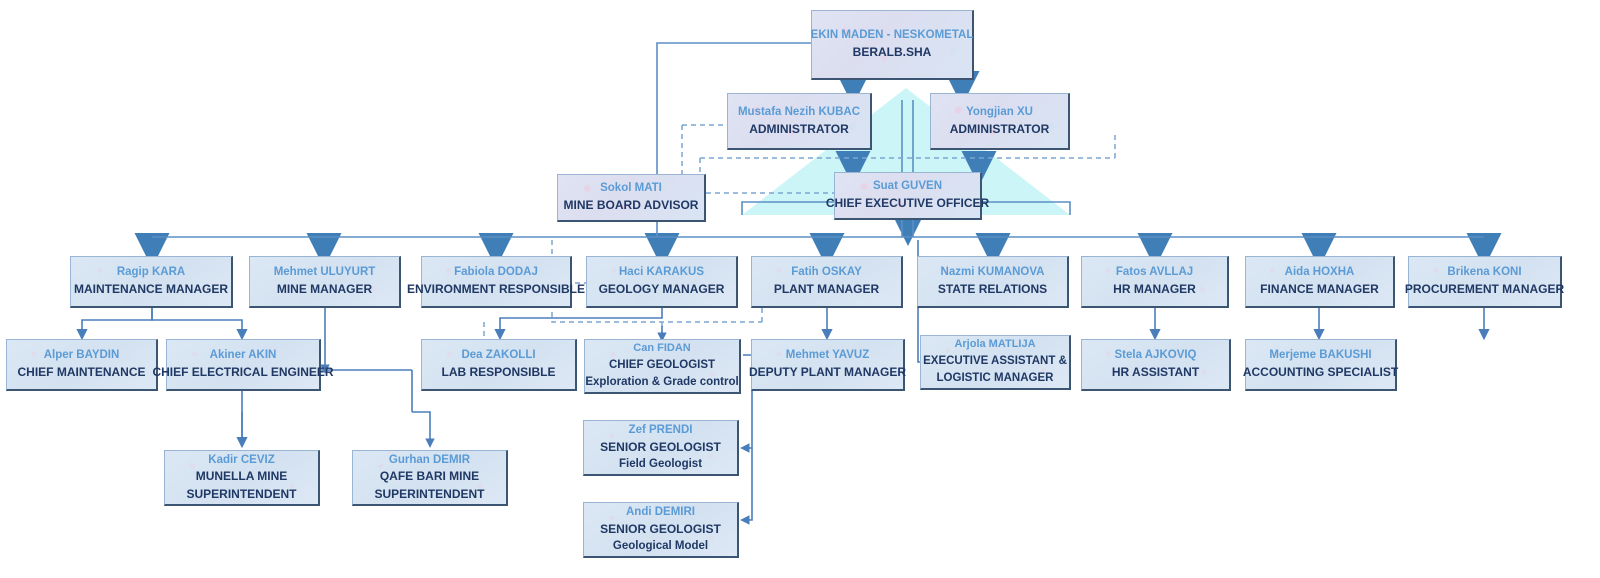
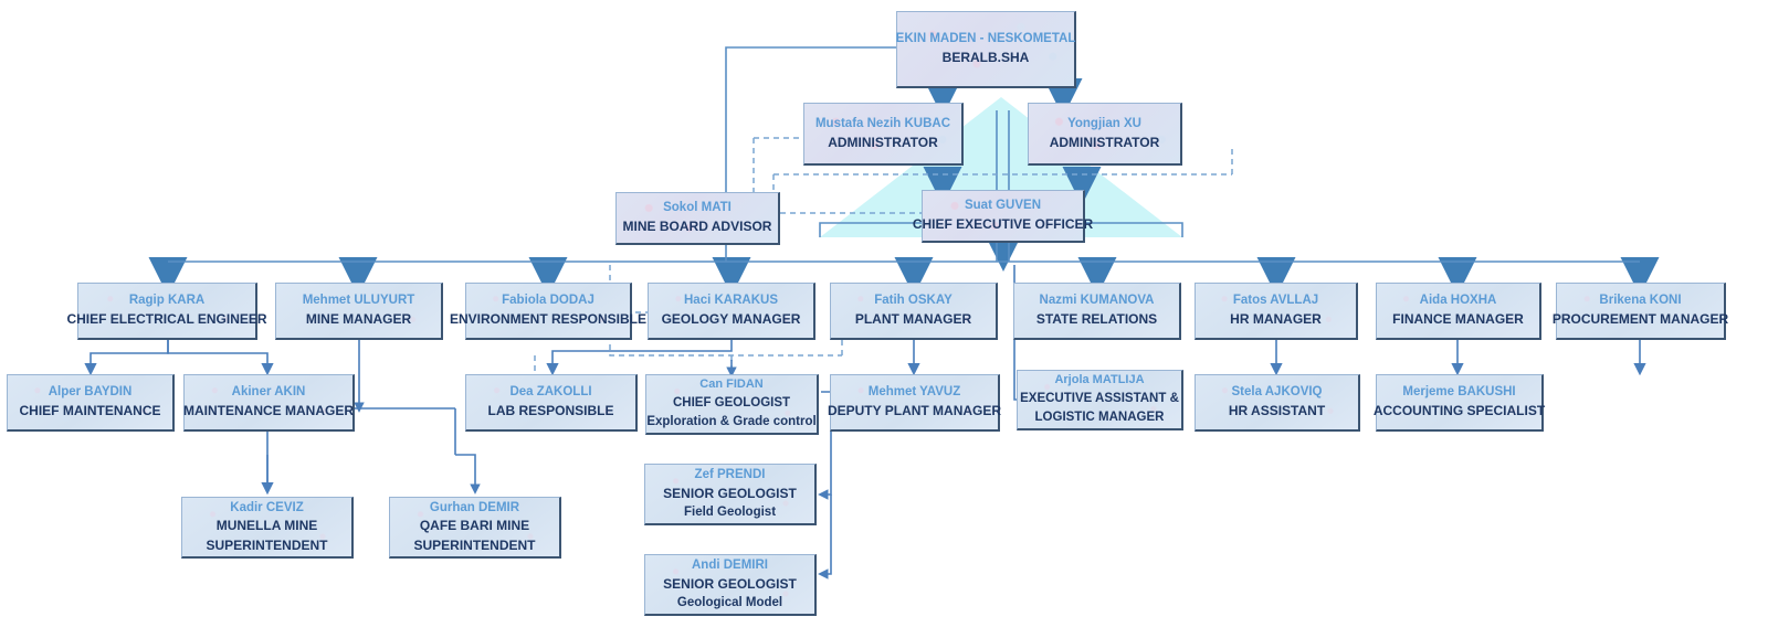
  EKIN MADEN - NESKOMETAL
  BERALB.SHA
  Mustafa Nezih KUBAC
  ADMINISTRATOR
  Yongjian XU
  ADMINISTRATOR
  Sokol MATI
  MINE BOARD ADVISOR
  Suat GUVEN
  CHIEF EXECUTIVE OFFICER
  Ragip KARA
- MAINTENANCE MANAGER
+ CHIEF ELECTRICAL ENGINEER
  Mehmet ULUYURT
  MINE MANAGER
  Fabiola DODAJ
  ENVIRONMENT RESPONSIBLE
  Haci KARAKUS
  GEOLOGY MANAGER
  Fatih OSKAY
  PLANT MANAGER
  Nazmi KUMANOVA
  STATE RELATIONS
  Fatos AVLLAJ
  HR MANAGER
  Aida HOXHA
  FINANCE MANAGER
  Brikena KONI
  PROCUREMENT MANAGER
  Alper BAYDIN
  CHIEF MAINTENANCE
  Akiner AKIN
- CHIEF ELECTRICAL ENGINEER
+ MAINTENANCE MANAGER
  Dea ZAKOLLI
  LAB RESPONSIBLE
  Can FIDAN
  CHIEF GEOLOGIST
  Exploration & Grade control
  Mehmet YAVUZ
  DEPUTY PLANT MANAGER
  Arjola MATLIJA
  EXECUTIVE ASSISTANT &
  LOGISTIC MANAGER
  Stela AJKOVIQ
  HR ASSISTANT
  Merjeme BAKUSHI
  ACCOUNTING SPECIALIST
  Kadir CEVIZ
  MUNELLA MINE
  SUPERINTENDENT
  Gurhan DEMIR
  QAFE BARI MINE
  SUPERINTENDENT
  Zef PRENDI
  SENIOR GEOLOGIST
  Field Geologist
  Andi DEMIRI
  SENIOR GEOLOGIST
  Geological Model
